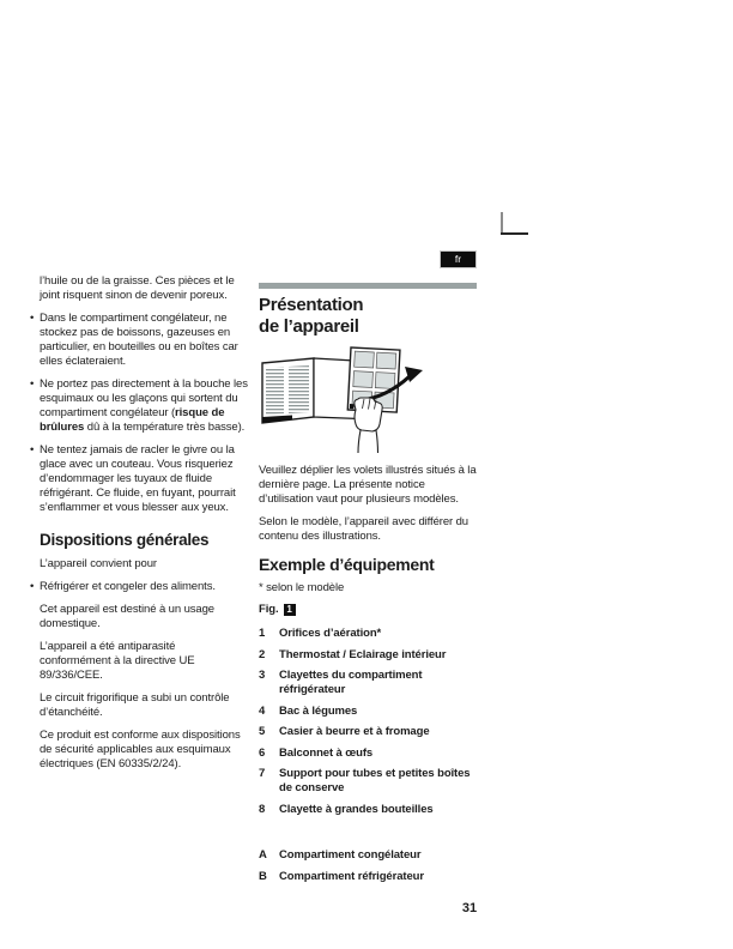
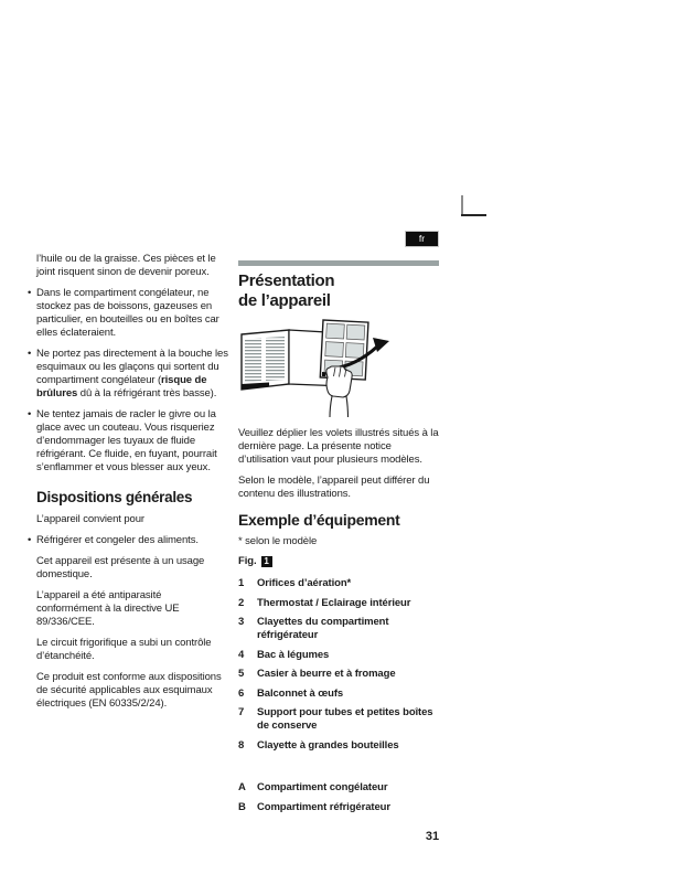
  fr
  l’huile ou de la graisse. Ces pièces et le joint risquent sinon de devenir poreux.
  Dans le compartiment congélateur, ne stockez pas de boissons, gazeuses en particulier, en bouteilles ou en boîtes car elles éclateraient.
- Ne portez pas directement à la bouche les esquimaux ou les glaçons qui sortent du compartiment congélateur (risque de brûlures dû à la température très basse).
+ Ne portez pas directement à la bouche les esquimaux ou les glaçons qui sortent du compartiment congélateur (risque de brûlures dû à la réfrigérant très basse).
  Ne tentez jamais de racler le givre ou la glace avec un couteau. Vous risqueriez d’endommager les tuyaux de fluide réfrigérant. Ce fluide, en fuyant, pourrait s’enflammer et vous blesser aux yeux.
  Dispositions générales
  L’appareil convient pour
  Réfrigérer et congeler des aliments.
- Cet appareil est destiné à un usage domestique.
+ Cet appareil est présente à un usage domestique.
  L’appareil a été antiparasité conformément à la directive UE 89/336/CEE.
  Le circuit frigorifique a subi un contrôle d’étanchéité.
  Ce produit est conforme aux dispositions de sécurité applicables aux esquimaux électriques (EN 60335/2/24).
  Présentation
  de l’appareil
  Veuillez déplier les volets illustrés situés à la dernière page. La présente notice d’utilisation vaut pour plusieurs modèles.
- Selon le modèle, l’appareil avec différer du contenu des illustrations.
+ Selon le modèle, l’appareil peut différer du contenu des illustrations.
  Exemple d’équipement
  * selon le modèle
  Fig.
  1
  1
  Orifices d’aération*
  2
  Thermostat / Eclairage intérieur
  3
  Clayettes du compartiment réfrigérateur
  4
  Bac à légumes
  5
  Casier à beurre et à fromage
  6
  Balconnet à œufs
  7
  Support pour tubes et petites boîtes de conserve
  8
  Clayette à grandes bouteilles
  A
  Compartiment congélateur
  B
  Compartiment réfrigérateur
  31
